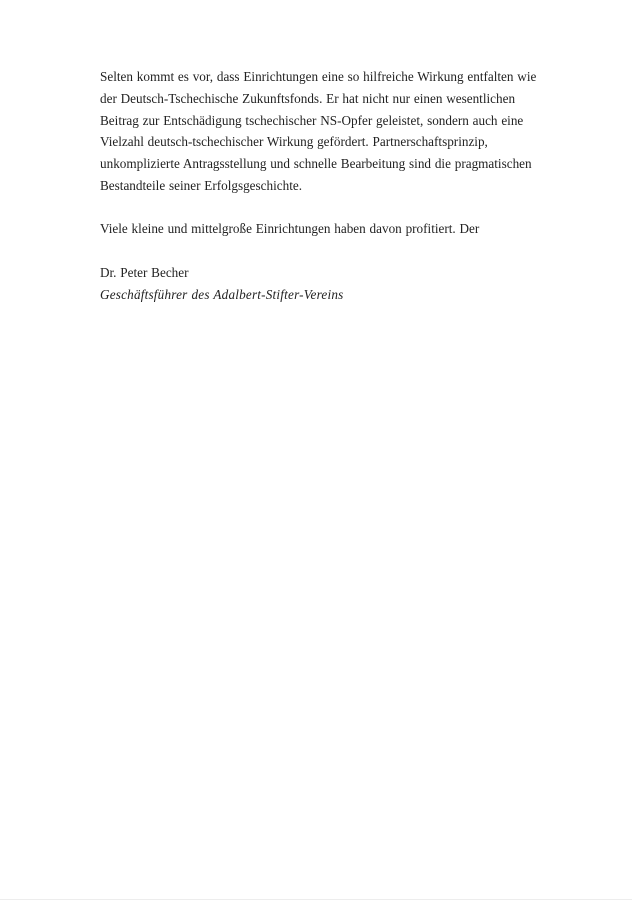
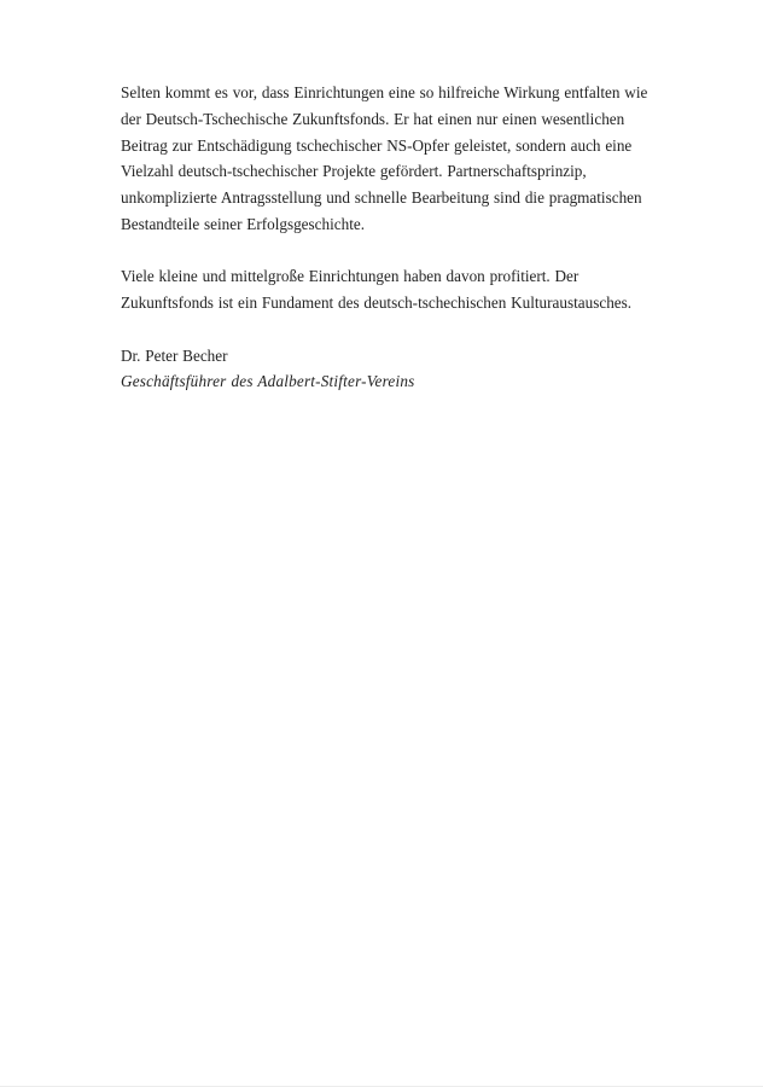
  Selten kommt es vor, dass Einrichtungen eine so hilfreiche Wirkung entfalten wie
- der Deutsch-Tschechische Zukunftsfonds. Er hat nicht nur einen wesentlichen
+ der Deutsch-Tschechische Zukunftsfonds. Er hat einen nur einen wesentlichen
  Beitrag zur Entschädigung tschechischer NS-Opfer geleistet, sondern auch eine
- Vielzahl deutsch-tschechischer Wirkung gefördert. Partnerschaftsprinzip,
+ Vielzahl deutsch-tschechischer Projekte gefördert. Partnerschaftsprinzip,
  unkomplizierte Antragsstellung und schnelle Bearbeitung sind die pragmatischen
  Bestandteile seiner Erfolgsgeschichte.
  Viele kleine und mittelgroße Einrichtungen haben davon profitiert. Der
+ Zukunftsfonds ist ein Fundament des deutsch-tschechischen Kulturaustausches.
  Dr. Peter Becher
  Geschäftsführer des Adalbert-Stifter-Vereins
